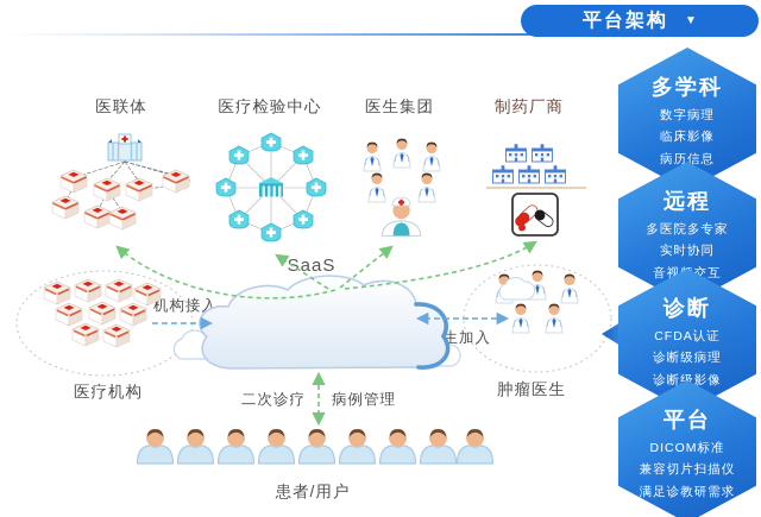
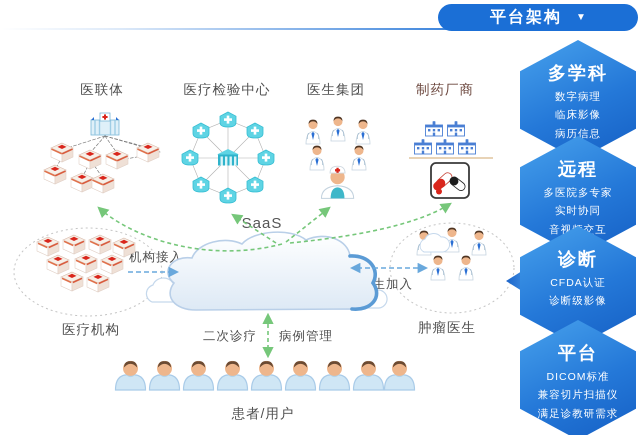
  平台架构
  ▼
  多学科
  数字病理
  临床影像
  病历信息
  远程
  多医院多专家
  实时协同
  音视交互
  诊断
  CFDA认证
- 诊断级病理
  诊断级影像
  平台
  DICOM标准
  兼容切片扫描仪
  满足诊教研需求
  医联体
  医疗检验中心
  医生集团
  制药厂商
  SaaS
  机构接入
  生加入
  医疗机构
  肿瘤医生
  二次诊疗
  病例管理
  患者/用户
